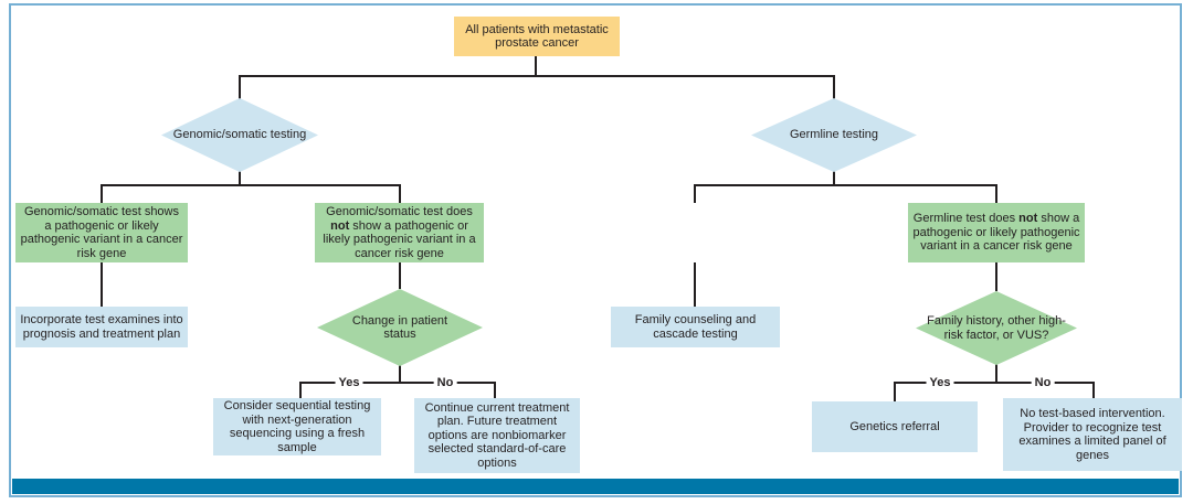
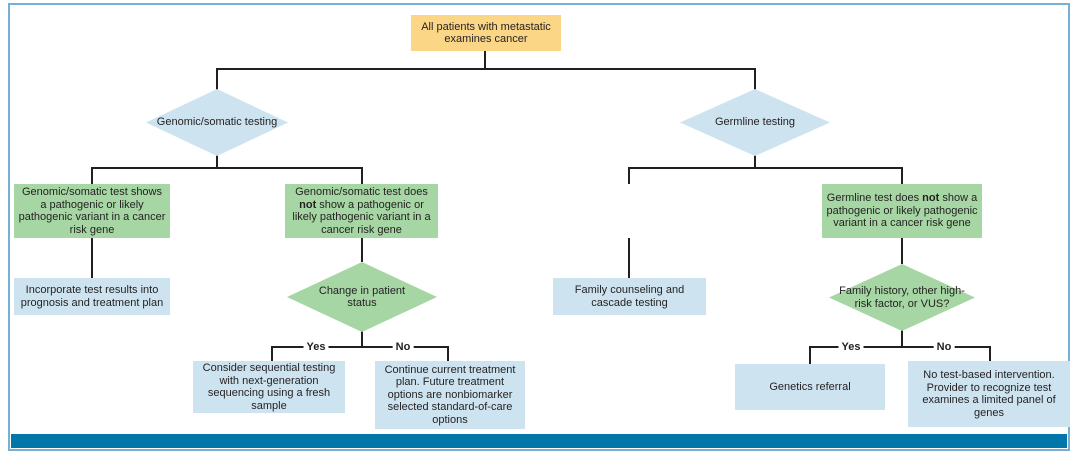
  Yes
  No
  Yes
  No
- All patients with metastatic prostate cancer
+ All patients with metastatic examines cancer
  Genomic/somatic testing
  Germline testing
  Genomic/somatic test shows a pathogenic or likely pathogenic variant in a cancer risk gene
  Genomic/somatic test does not show a pathogenic or likely pathogenic variant in a cancer risk gene
  Germline test does not show a pathogenic or likely pathogenic variant in a cancer risk gene
- Incorporate test examines into prognosis and treatment plan
+ Incorporate test results into prognosis and treatment plan
  Change in patient status
  Family counseling and cascade testing
  Family history, other high-risk factor, or VUS?
  Consider sequential testing with next-generation sequencing using a fresh sample
  Continue current treatment plan. Future treatment options are nonbiomarker selected standard-of-care options
  Genetics referral
  No test-based intervention. Provider to recognize test examines a limited panel of genes
